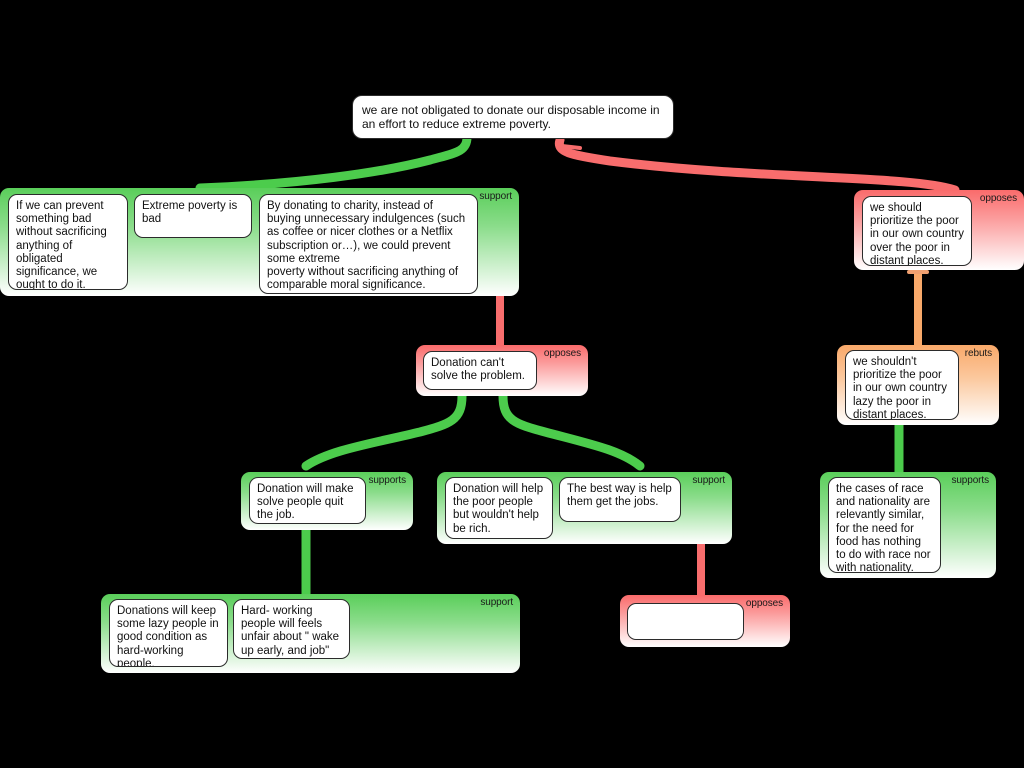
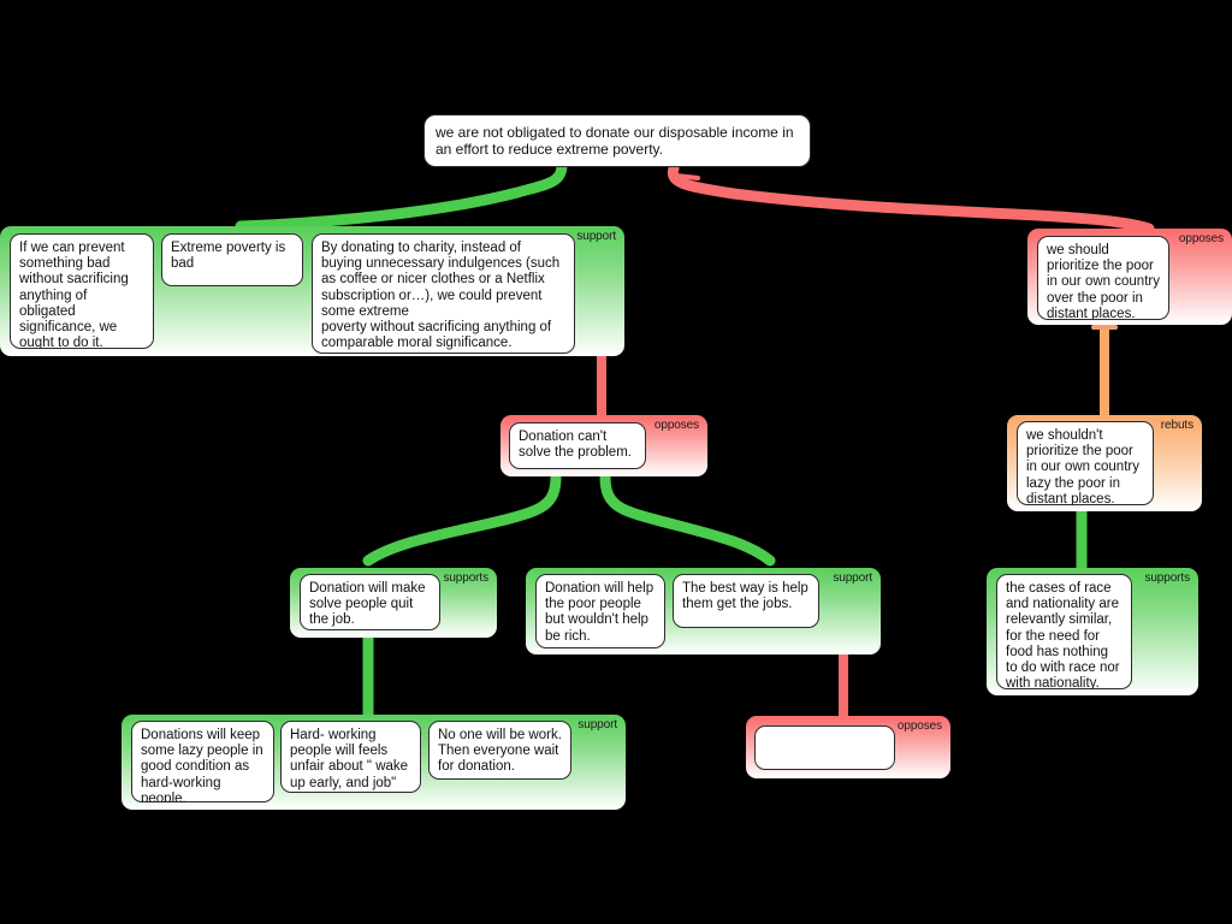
  we are not obligated to donate our disposable income in an effort to reduce extreme poverty.
  support
  If we can prevent something bad without sacrificing anything of obligated significance, we ought to do it.
  Extreme poverty is bad
  By donating to charity, instead of buying unnecessary indulgences (such as coffee or nicer clothes or a Netflix subscription or…), we could prevent some extreme
  poverty without sacrificing anything of comparable moral significance.
  opposes
  Donation can't solve the problem.
  supports
  Donation will make solve people quit the job.
  support
  Donation will help the poor people but wouldn't help be rich.
  The best way is help them get the jobs.
  support
  Donations will keep some lazy people in good condition as hard-working people.
  Hard- working people will feels unfair about " wake up early, and job"
+ No one will be work. Then everyone wait for donation.
  opposes
  opposes
  we should prioritize the poor in our own country over the poor in distant places.
  rebuts
  we shouldn't prioritize the poor in our own country lazy the poor in distant places.
  supports
  the cases of race and nationality are relevantly similar, for the need for food has nothing to do with race nor with nationality.
